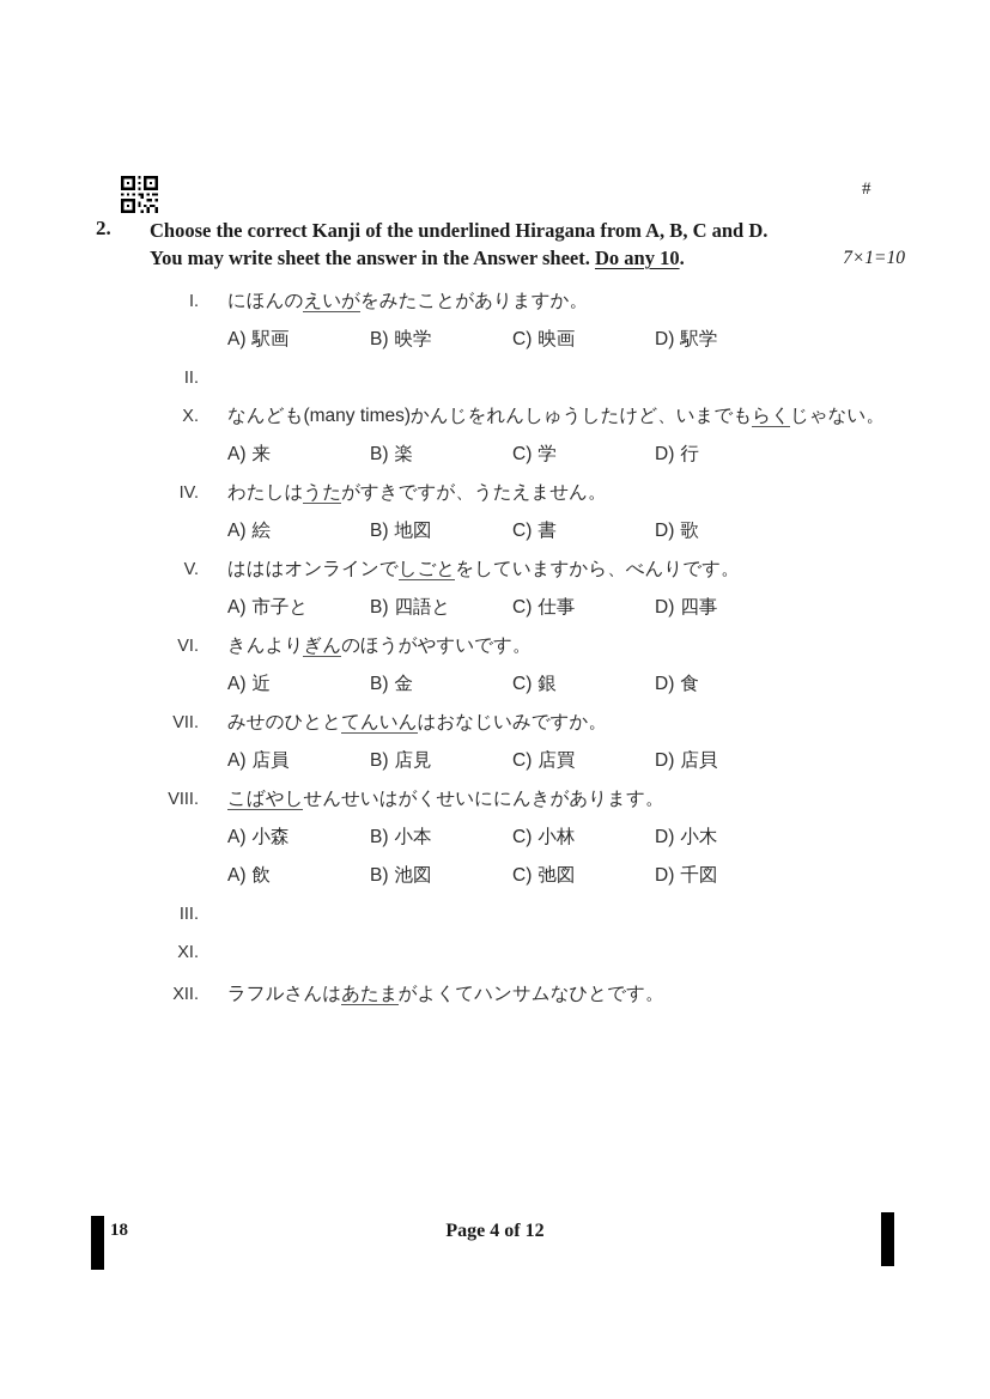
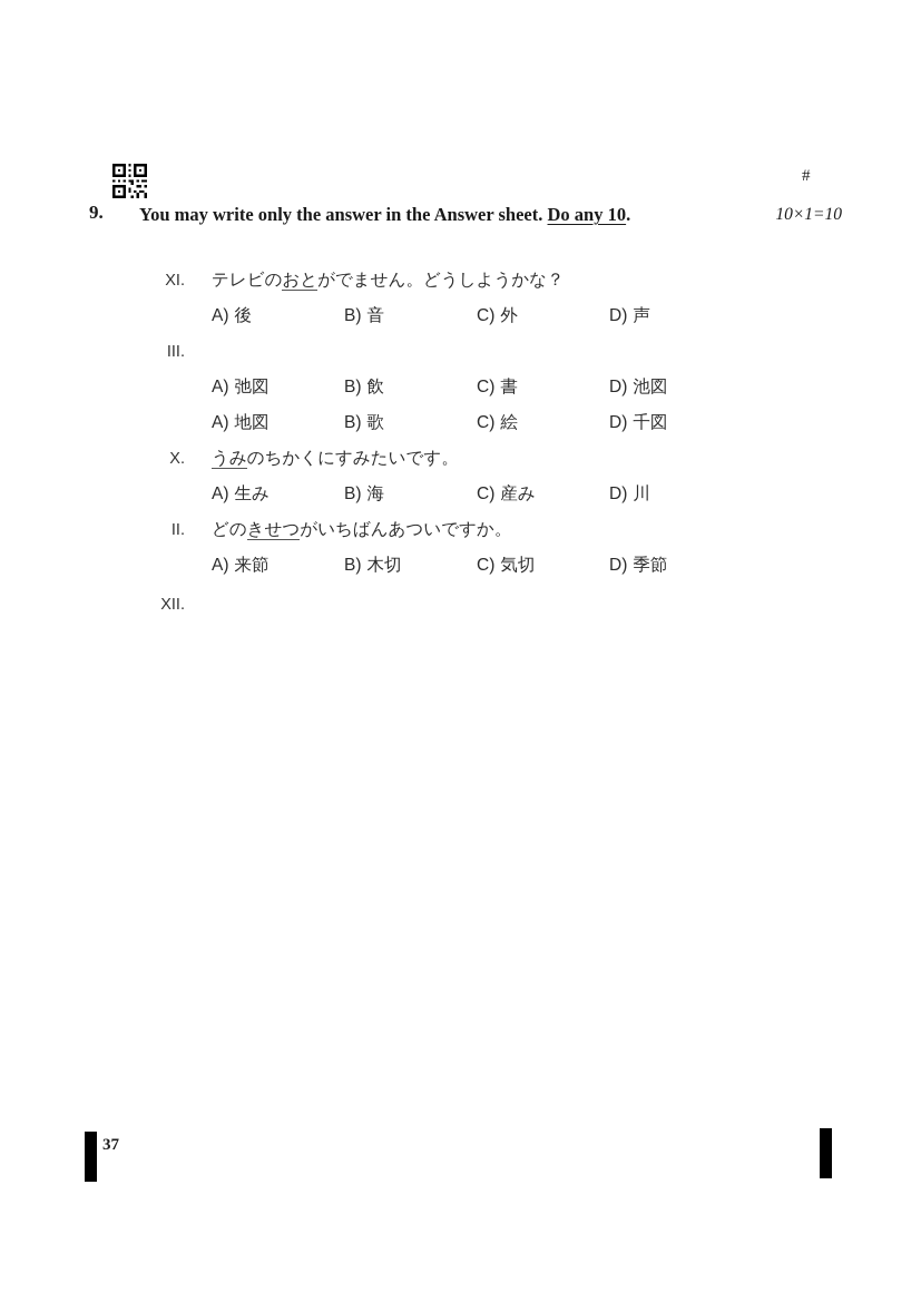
  #
- 2.
+ 9.
- Choose the correct Kanji of the underlined Hiragana from A, B, C and D.
- You may write sheet the answer in the Answer sheet. Do any 10.
+ You may write only the answer in the Answer sheet. Do any 10.
- 7×1=10
+ 10×1=10
- I.
- にほんのえいがをみたことがありますか。
- A) 駅画
- B) 映学
- C) 映画
- D) 駅学
- II.
+ XI.
+ テレビのおとがでません。どうしようかな？
+ A) 後
+ B) 音
+ C) 外
+ D) 声
- X.
+ III.
- なんども(many times)かんじをれんしゅうしたけど、いまでもらくじゃない。
- A) 来
- B) 楽
- C) 学
- D) 行
- IV.
- わたしはうたがすきですが、うたえません。
- A) 絵
+ A) 弛図
- B) 地図
+ B) 飲
  C) 書
- D) 歌
+ D) 池図
- V.
- はははオンラインでしごとをしていますから、べんりです。
- A) 市子と
- B) 四語と
- C) 仕事
- D) 四事
- VI.
- きんよりぎんのほうがやすいです。
- A) 近
- B) 金
- C) 銀
- D) 食
- VII.
- みせのひととてんいんはおなじいみですか。
- A) 店員
- B) 店見
- C) 店買
- D) 店貝
- VIII.
- こばやしせんせいはがくせいににんきがあります。
- A) 小森
- B) 小本
- C) 小林
- D) 小木
- A) 飲
+ A) 地図
- B) 池図
+ B) 歌
- C) 弛図
+ C) 絵
  D) 千図
- III.
+ X.
+ うみのちかくにすみたいです。
+ A) 生み
+ B) 海
+ C) 産み
+ D) 川
- XI.
+ II.
+ どのきせつがいちばんあついですか。
+ A) 来節
+ B) 木切
+ C) 気切
+ D) 季節
  XII.
- ラフルさんはあたまがよくてハンサムなひとです。
- 18
+ 37
- Page 4 of 12
